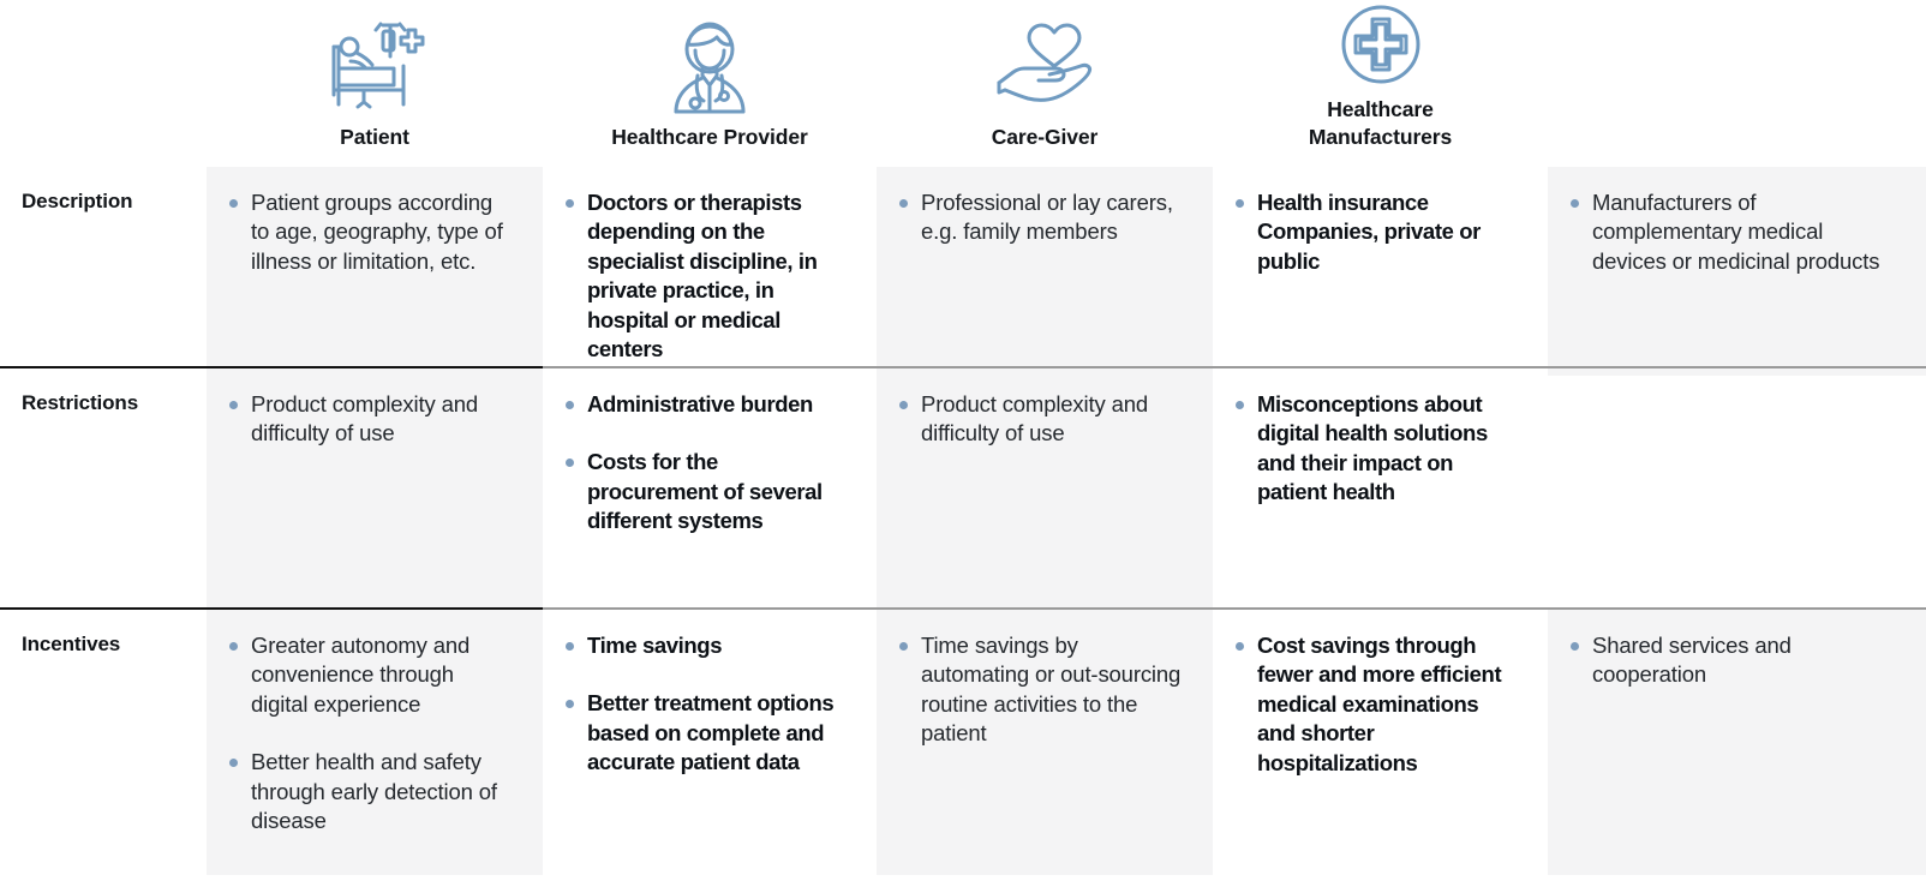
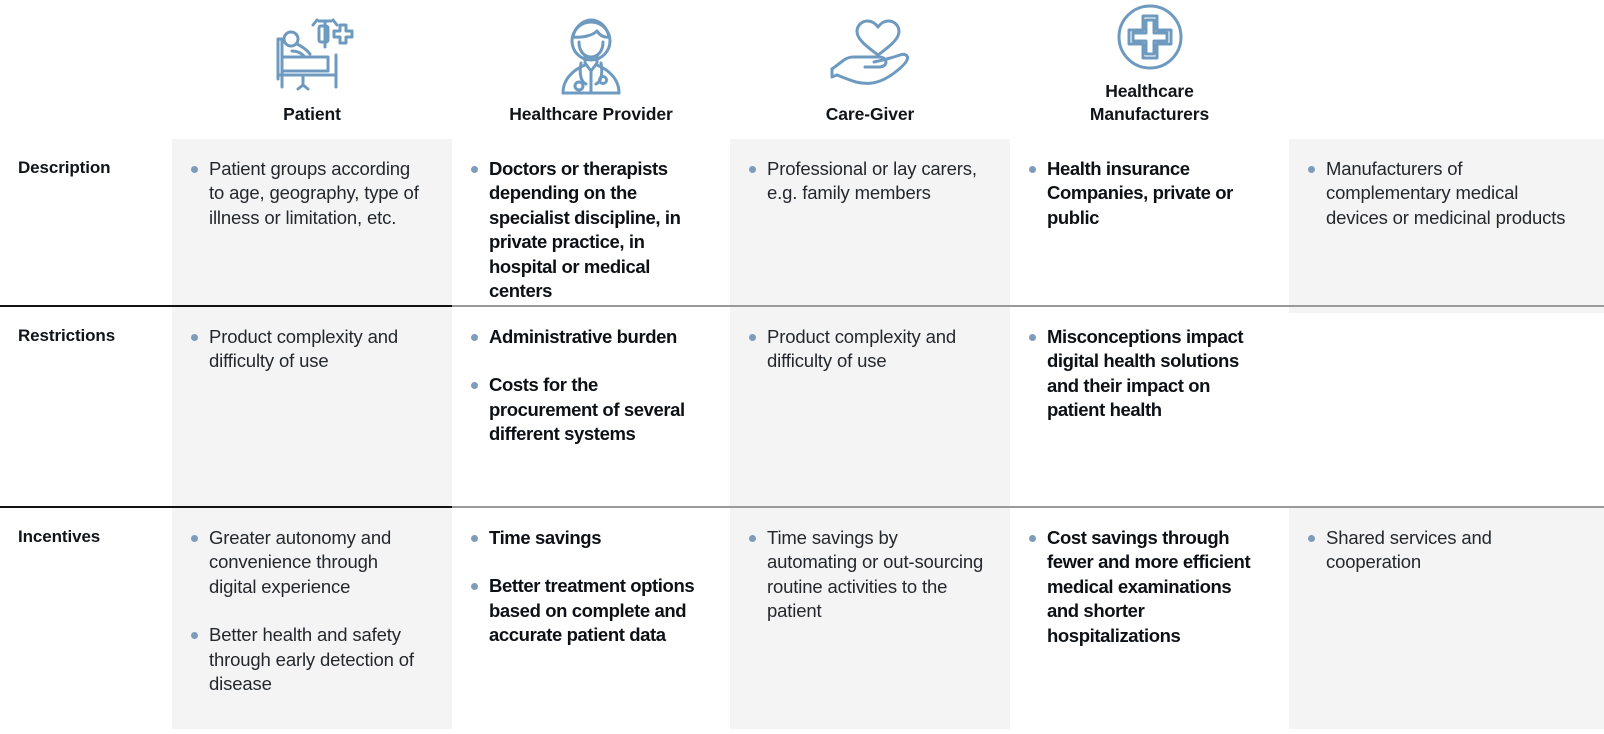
  Patient
  Healthcare Provider
  Care-Giver
  Healthcare
  Manufacturers
  Description
  Patient groups according to age, geography, type of illness or limitation, etc.
  Doctors or therapists depending on the specialist discipline, in private practice, in hospital or medical centers
  Professional or lay carers, e.g. family members
  Health insurance Companies, private or public
  Manufacturers of complementary medical devices or medicinal products
  Restrictions
  Product complexity and difficulty of use
  Administrative burden
  Costs for the procurement of several different systems
  Product complexity and difficulty of use
- Misconceptions about digital health solutions and their impact on patient health
+ Misconceptions impact digital health solutions and their impact on patient health
  Incentives
  Greater autonomy and convenience through digital experience
  Better health and safety through early detection of disease
  Time savings
  Better treatment options based on complete and accurate patient data
  Time savings by automating or out-sourcing routine activities to the patient
  Cost savings through fewer and more efficient medical examinations and shorter hospitalizations
  Shared services and cooperation
